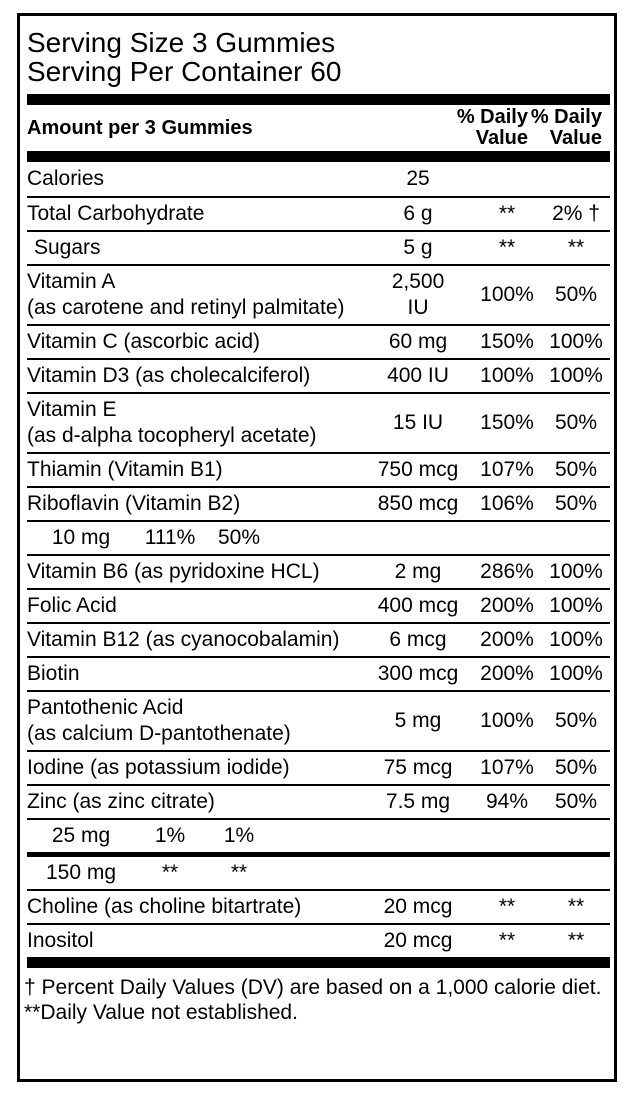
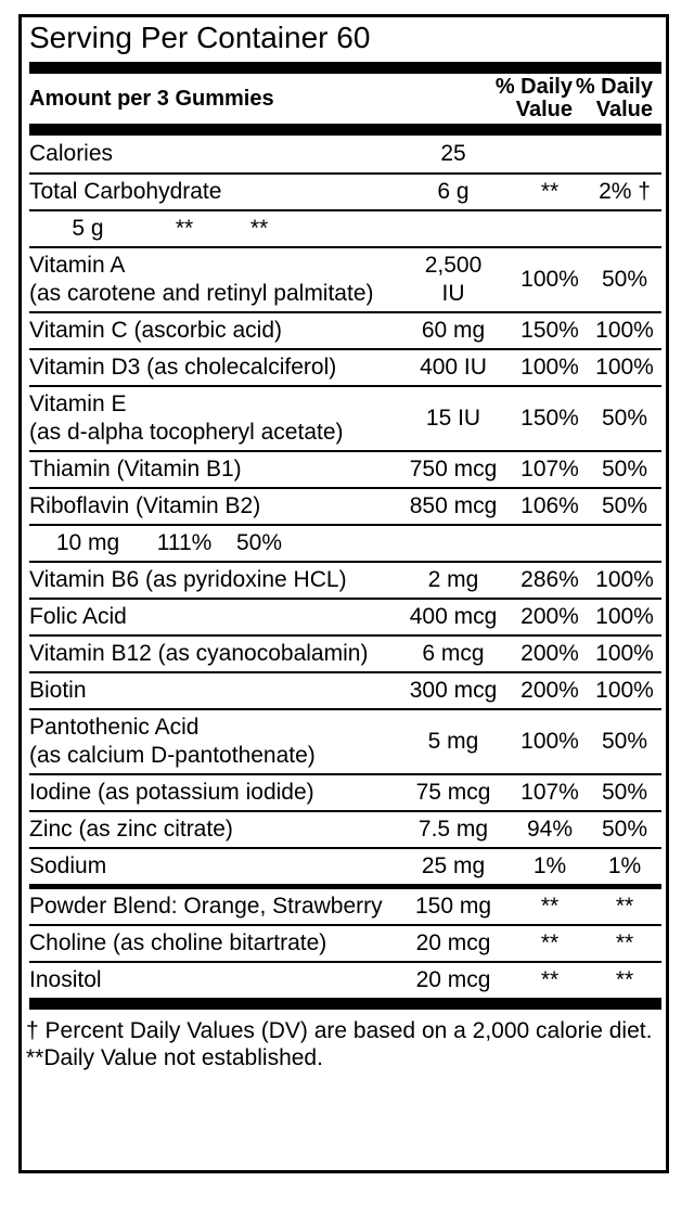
- Serving Size 3 Gummies
  Serving Per Container 60
  Amount per 3 Gummies
  % Daily
  Value
  % Daily
  Value
  Calories
  25
  Total Carbohydrate
  6 g
  **
  2% †
- Sugars
  5 g
  **
  **
  Vitamin A
  (as carotene and retinyl palmitate)
  2,500
  IU
  100%
  50%
  Vitamin C (ascorbic acid)
  60 mg
  150%
  100%
  Vitamin D3 (as cholecalciferol)
  400 IU
  100%
  100%
  Vitamin E
  (as d-alpha tocopheryl acetate)
  15 IU
  150%
  50%
  Thiamin (Vitamin B1)
  750 mcg
  107%
  50%
  Riboflavin (Vitamin B2)
  850 mcg
  106%
  50%
  10 mg
  111%
  50%
  Vitamin B6 (as pyridoxine HCL)
  2 mg
  286%
  100%
  Folic Acid
  400 mcg
  200%
  100%
  Vitamin B12 (as cyanocobalamin)
  6 mcg
  200%
  100%
  Biotin
  300 mcg
  200%
  100%
  Pantothenic Acid
  (as calcium D-pantothenate)
  5 mg
  100%
  50%
  Iodine (as potassium iodide)
  75 mcg
  107%
  50%
  Zinc (as zinc citrate)
  7.5 mg
  94%
  50%
+ Sodium
  25 mg
  1%
  1%
+ Powder Blend: Orange, Strawberry
  150 mg
  **
  **
  Choline (as choline bitartrate)
  20 mcg
  **
  **
  Inositol
  20 mcg
  **
  **
- † Percent Daily Values (DV) are based on a 1,000 calorie diet.
+ † Percent Daily Values (DV) are based on a 2,000 calorie diet.
  **Daily Value not established.
